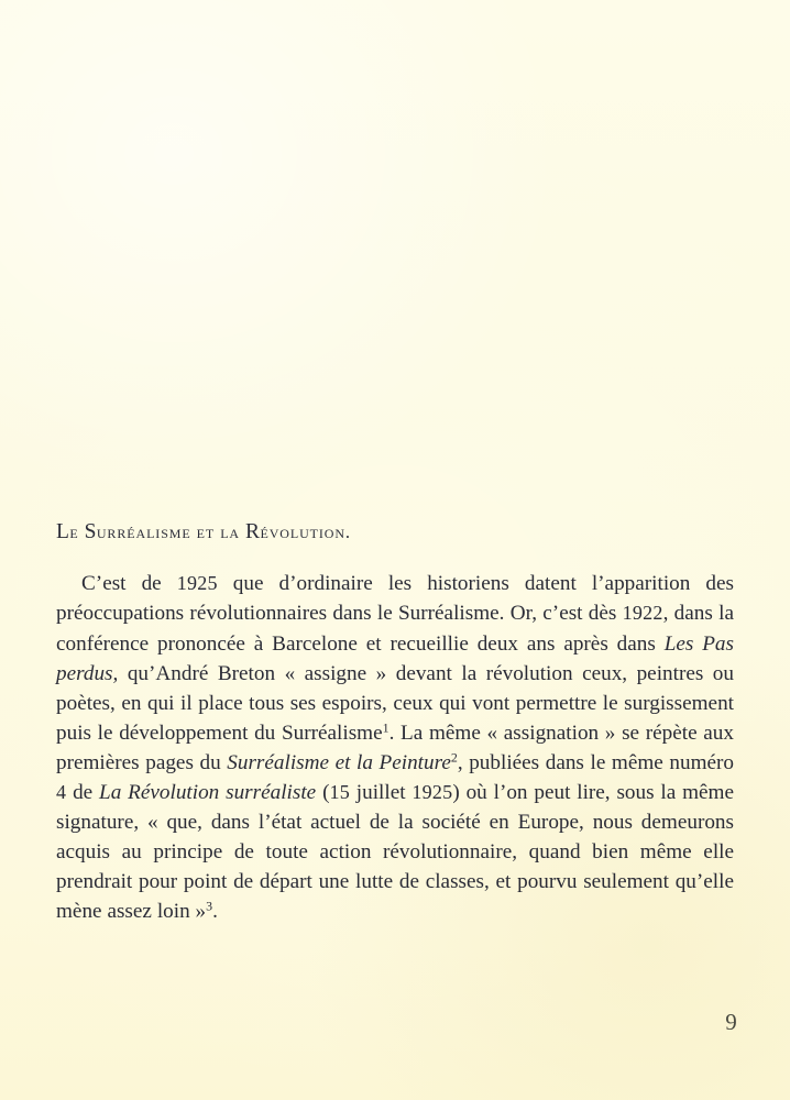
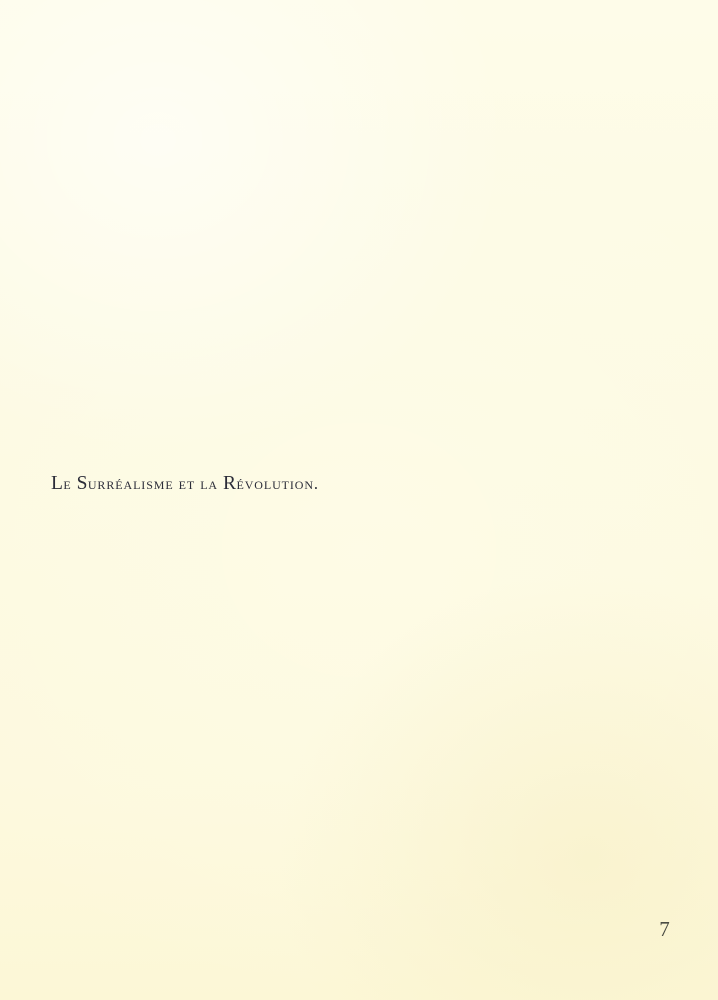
  Le Surréalisme et la Révolution.
- C’est de 1925 que d’ordinaire les historiens datent l’apparition des préoccupations révolutionnaires dans le Surréalisme. Or, c’est dès 1922, dans la conférence prononcée à Barcelone et recueillie deux ans après dans Les Pas perdus, qu’André Breton « assigne » devant la révolution ceux, peintres ou poètes, en qui il place tous ses espoirs, ceux qui vont permettre le surgissement puis le développement du Surréalisme1. La même « assignation » se répète aux premières pages du Surréalisme et la Peinture2, publiées dans le même numéro 4 de La Révolution surréaliste (15 juillet 1925) où l’on peut lire, sous la même signature, « que, dans l’état actuel de la société en Europe, nous demeurons acquis au principe de toute action révolutionnaire, quand bien même elle prendrait pour point de départ une lutte de classes, et pourvu seulement qu’elle mène assez loin »3.
- 9
+ 7
